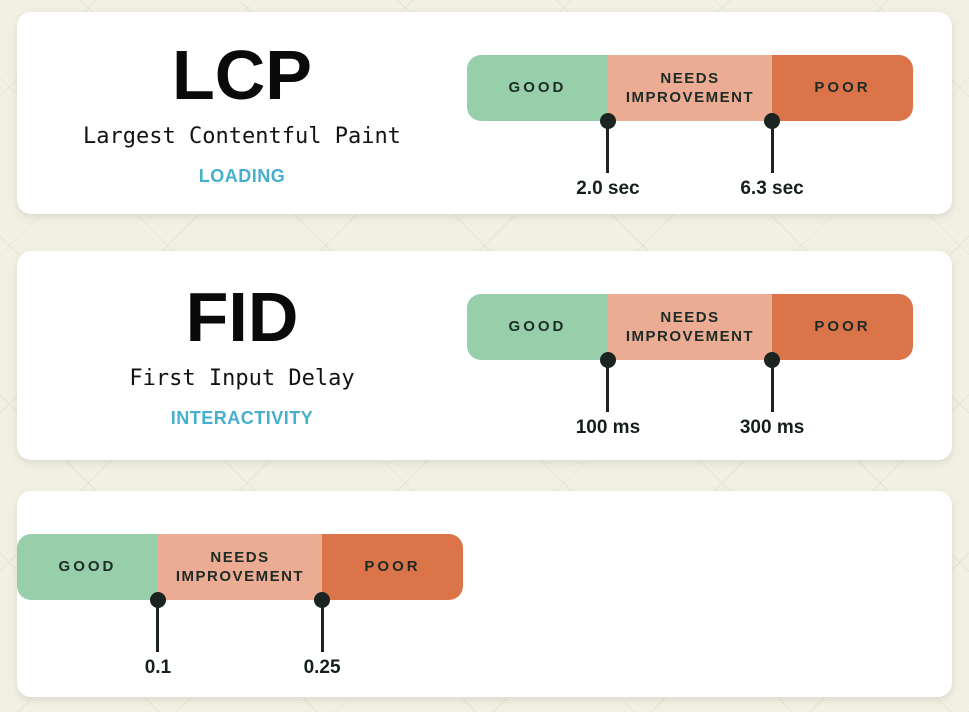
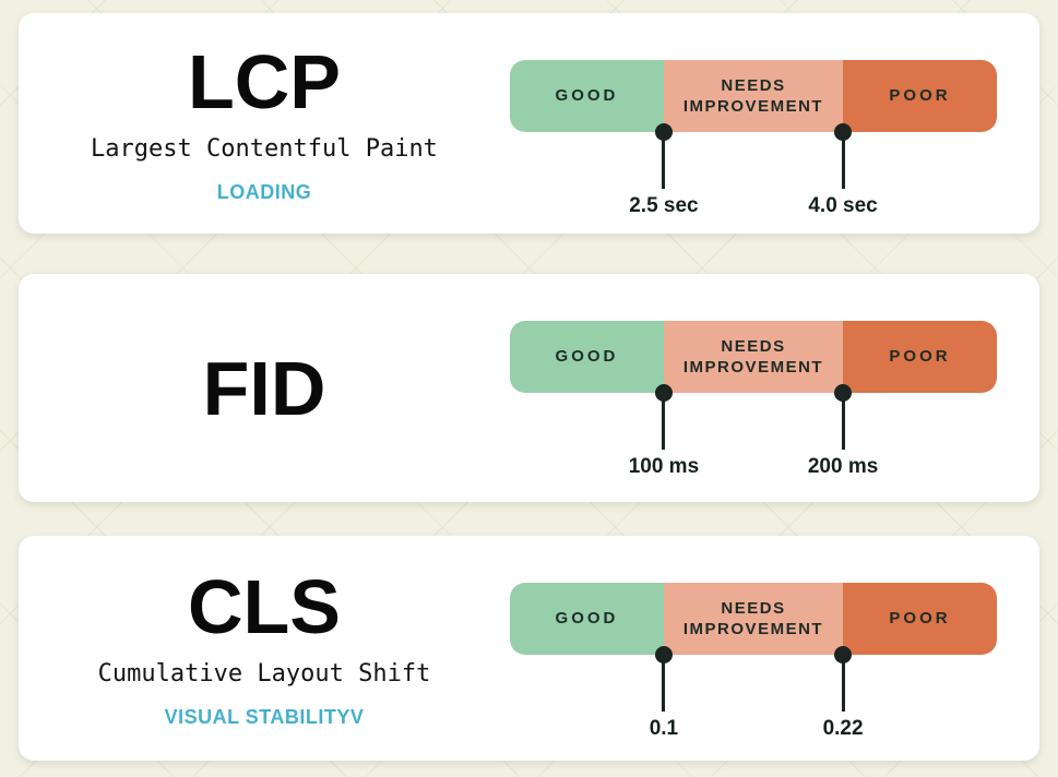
  LCP
  Largest Contentful Paint
  LOADING
  GOOD
  NEEDS IMPROVEMENT
  POOR
- 2.0 sec
+ 2.5 sec
- 6.3 sec
+ 4.0 sec
  FID
- First Input Delay
- INTERACTIVITY
  GOOD
  NEEDS IMPROVEMENT
  POOR
  100 ms
- 300 ms
+ 200 ms
+ CLS
+ Cumulative Layout Shift
+ VISUAL STABILITYV
  GOOD
  NEEDS IMPROVEMENT
  POOR
  0.1
- 0.25
+ 0.22
